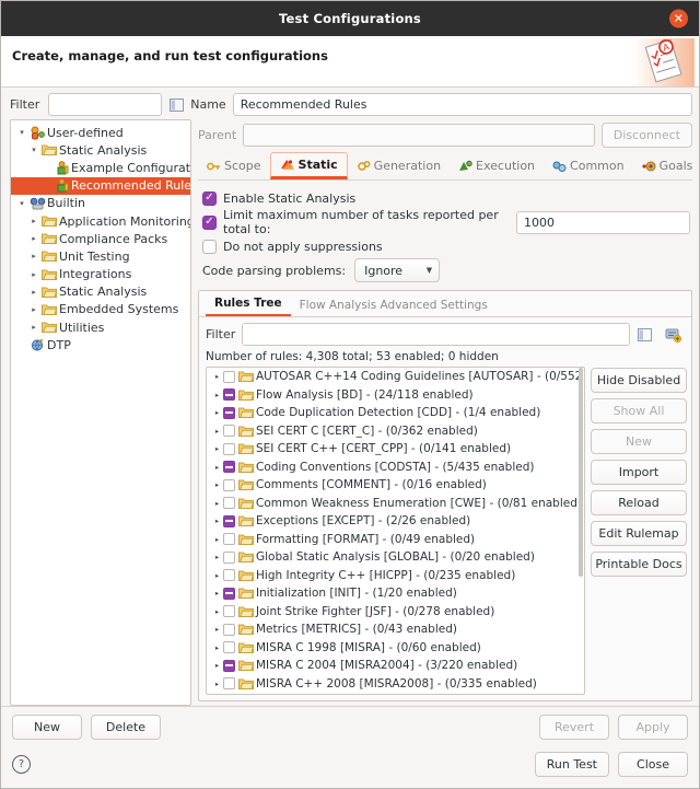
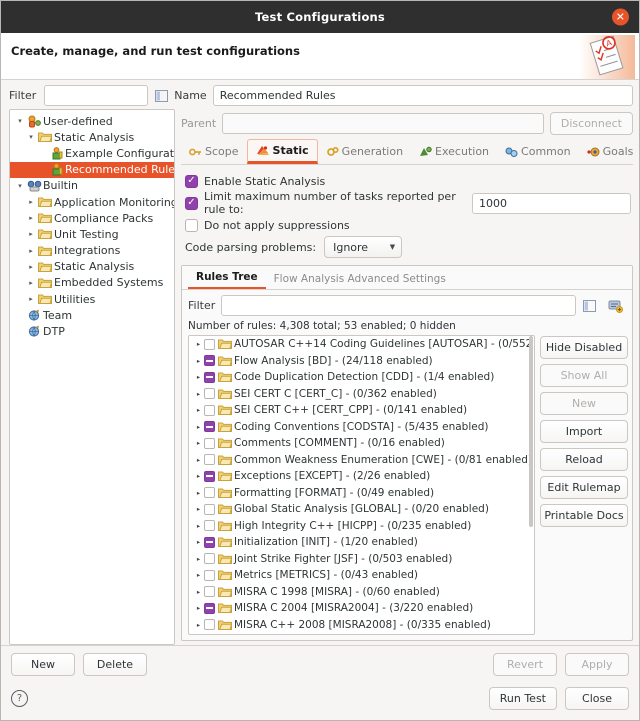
  Test Configurations
  ✕
  Create, manage, and run test configurations
  Filter
  Name
  Recommended Rules
  ▾
  User-defined
  ▾
  Static Analysis
  Example Configurat
  Recommended Rule
  ▾
  Builtin
  ▸
  Application Monitorin
  ▸
  Compliance Packs
  ▸
  Unit Testing
  ▸
  Integrations
  ▸
  Static Analysis
  ▸
  Embedded Systems
  ▸
  Utilities
+ Team
  DTP
  Parent
  Disconnect
  Scope
  Static
  Generation
  Execution
  Common
  Goals
  Enable Static Analysis
- Limit maximum number of tasks reported per total to:
+ Limit maximum number of tasks reported per rule to:
  1000
  Do not apply suppressions
  Code parsing problems:
  Ignore
  ▼
  Rules Tree
  Flow Analysis Advanced Settings
  Filter
  Number of rules: 4,308 total; 53 enabled; 0 hidden
  ▸
  AUTOSAR C++14 Coding Guidelines [AUTOSAR] - (0/55
  ▸
  Flow Analysis [BD] - (24/118 enabled)
  ▸
  Code Duplication Detection [CDD] - (1/4 enabled)
  ▸
  SEI CERT C [CERT_C] - (0/362 enabled)
  ▸
  SEI CERT C++ [CERT_CPP] - (0/141 enabled)
  ▸
  Coding Conventions [CODSTA] - (5/435 enabled)
  ▸
  Comments [COMMENT] - (0/16 enabled)
  ▸
  Common Weakness Enumeration [CWE] - (0/81 enabled
  ▸
  Exceptions [EXCEPT] - (2/26 enabled)
  ▸
  Formatting [FORMAT] - (0/49 enabled)
  Global Static Analysis [GLOBAL] - (0/20 enabled)
  ▸
  High Integrity C++ [HICPP] - (0/235 enabled)
  ▸
  Initialization [INIT] - (1/20 enabled)
  ▸
- Joint Strike Fighter [JSF] - (0/278 enabled)
+ Joint Strike Fighter [JSF] - (0/503 enabled)
  ▸
  Metrics [METRICS] - (0/43 enabled)
  ▸
  MISRA C 1998 [MISRA] - (0/60 enabled)
  ▸
  MISRA C 2004 [MISRA2004] - (3/220 enabled)
  ▸
  MISRA C++ 2008 [MISRA2008] - (0/335 enabled)
  Hide Disabled
  Show All
  New
  Import
  Reload
  Edit Rulemap
  Printable Docs
  New
  Delete
  Revert
  Apply
  ?
  Run Test
  Close
